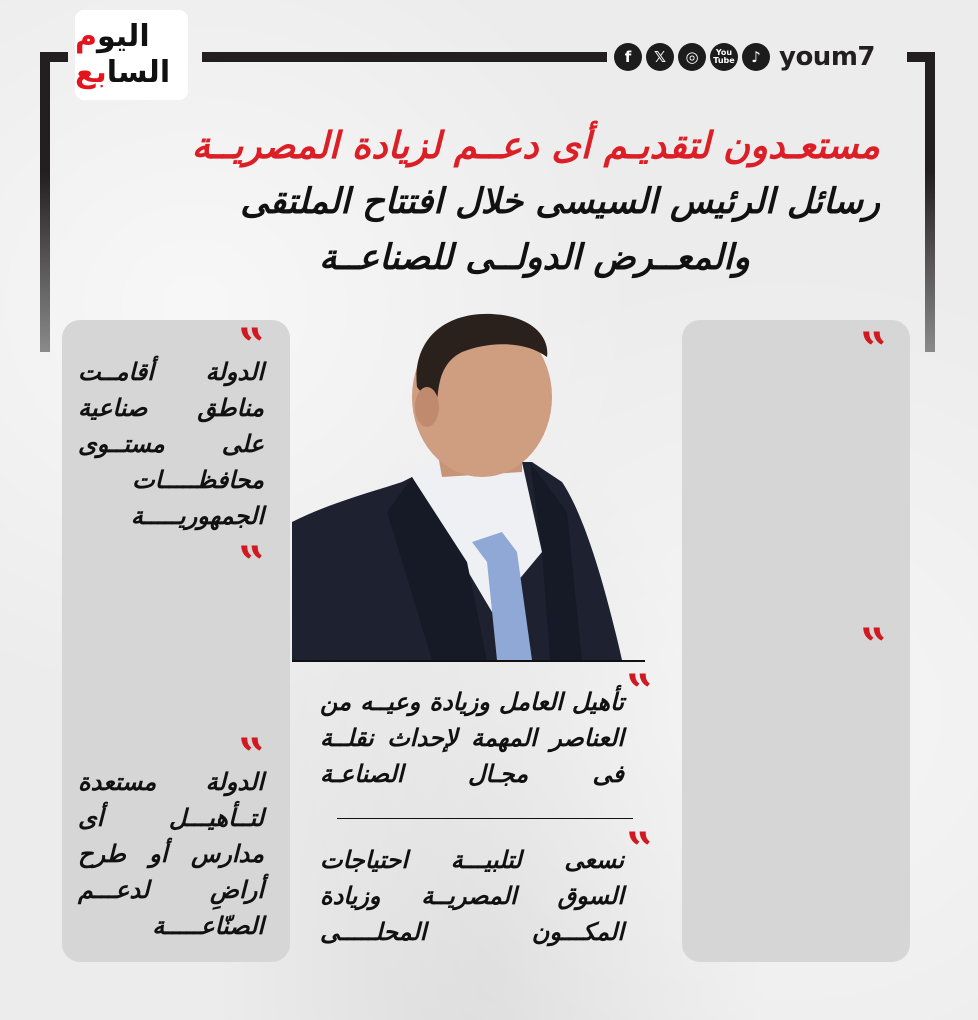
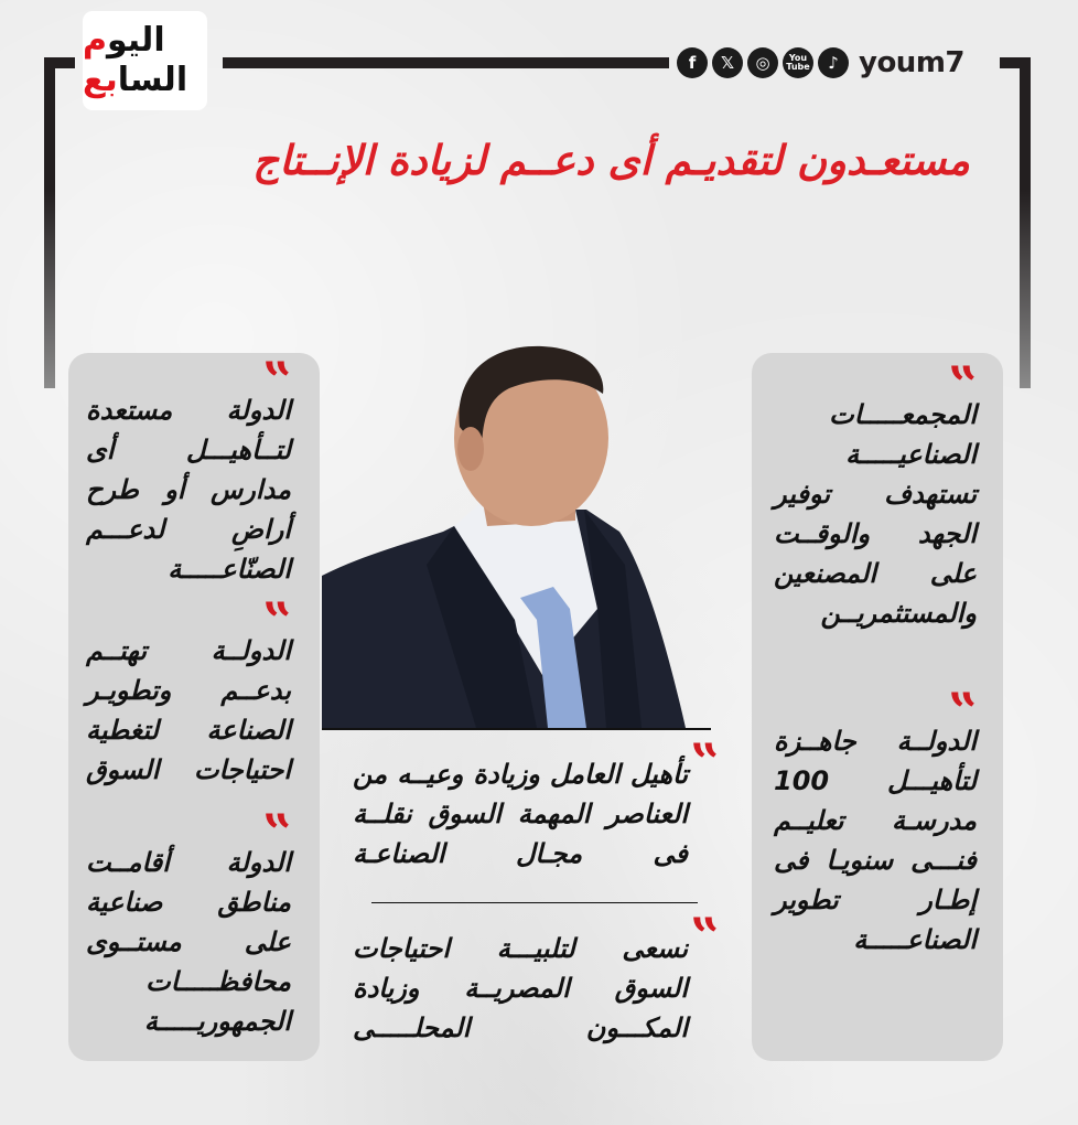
  اليوم
  السابع
  f
  𝕏
  ◎
  You
  Tube
  ♪
  youm7
- مستعـدون لتقديـم أى دعــم لزيادة المصريــة
+ مستعـدون لتقديـم أى دعــم لزيادة الإنــتاج
- رسائل الرئيس السيسى خلال افتتاح الملتقى
- والمعــرض الدولــى للصناعــة
- الدولة أقامــت مناطق صناعية على مستــوى محافظـــــات الجمهوريـــــة
+ الدولة مستعدة لتــأهيـــل أى مدارس أو طرح أراضِ لدعـــم الصنّاعـــــة
+ الدولــة تهتــم بدعــم وتطويـر الصناعة لتغطية احتياجات السوق
- الدولة مستعدة لتــأهيـــل أى مدارس أو طرح أراضِ لدعـــم الصنّاعـــــة
+ الدولة أقامــت مناطق صناعية على مستــوى محافظـــــات الجمهوريـــــة
+ المجمعـــــات الصناعيـــــة تستهدف توفير الجهد والوقــت على المصنعين والمستثمريــن
+ الدولــة جاهــزة لتأهيـــل 100 مدرسـة تعليــم فنـــى سنويـا فى إطـار تطوير الصناعـــــة
- تأهيل العامل وزيادة وعيــه من العناصر المهمة لإحداث نقلــة فى مجـال الصناعـة
+ تأهيل العامل وزيادة وعيــه من العناصر المهمة السوق نقلــة فى مجـال الصناعـة
  نسعى لتلبيـــة احتياجات السوق المصريــة وزيادة المكـــون المحلـــــى
